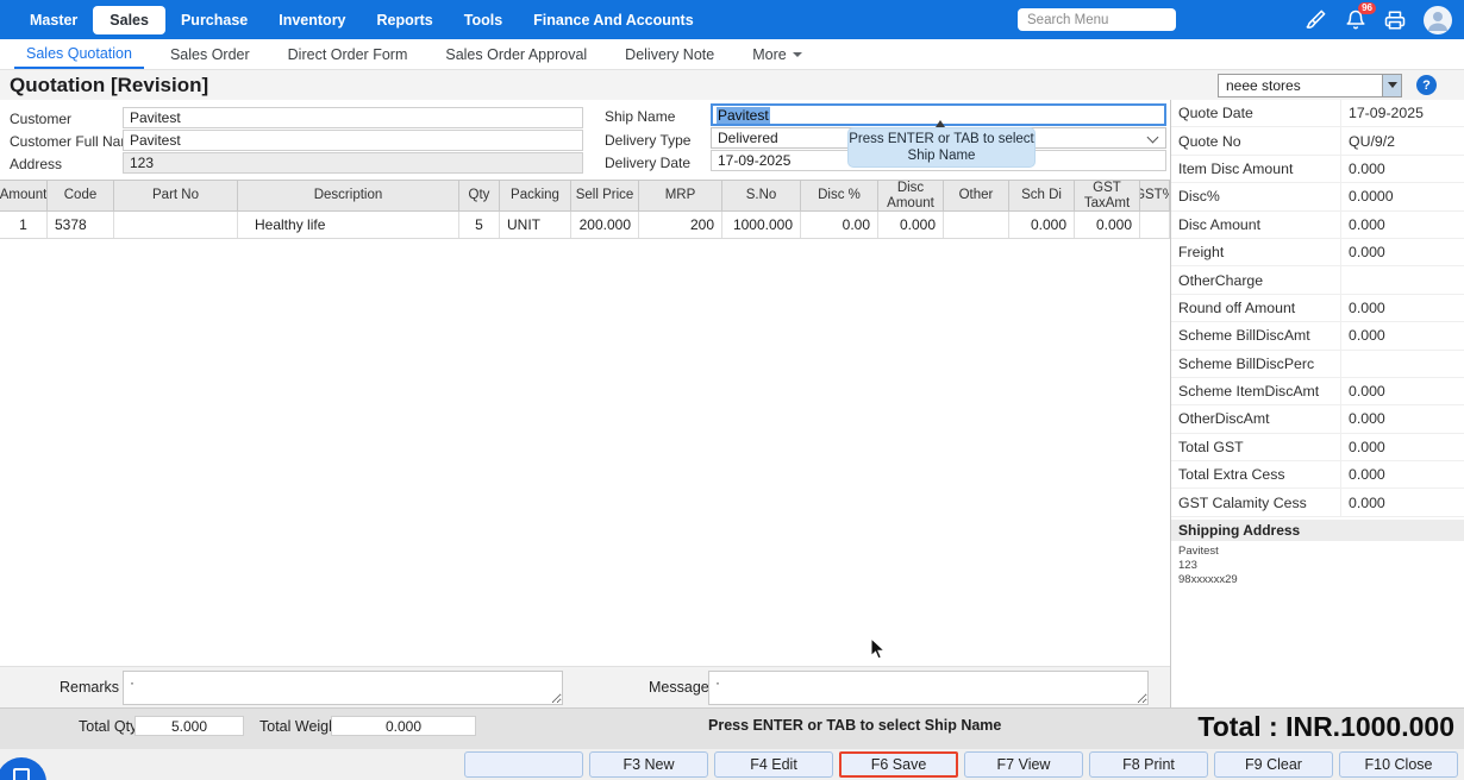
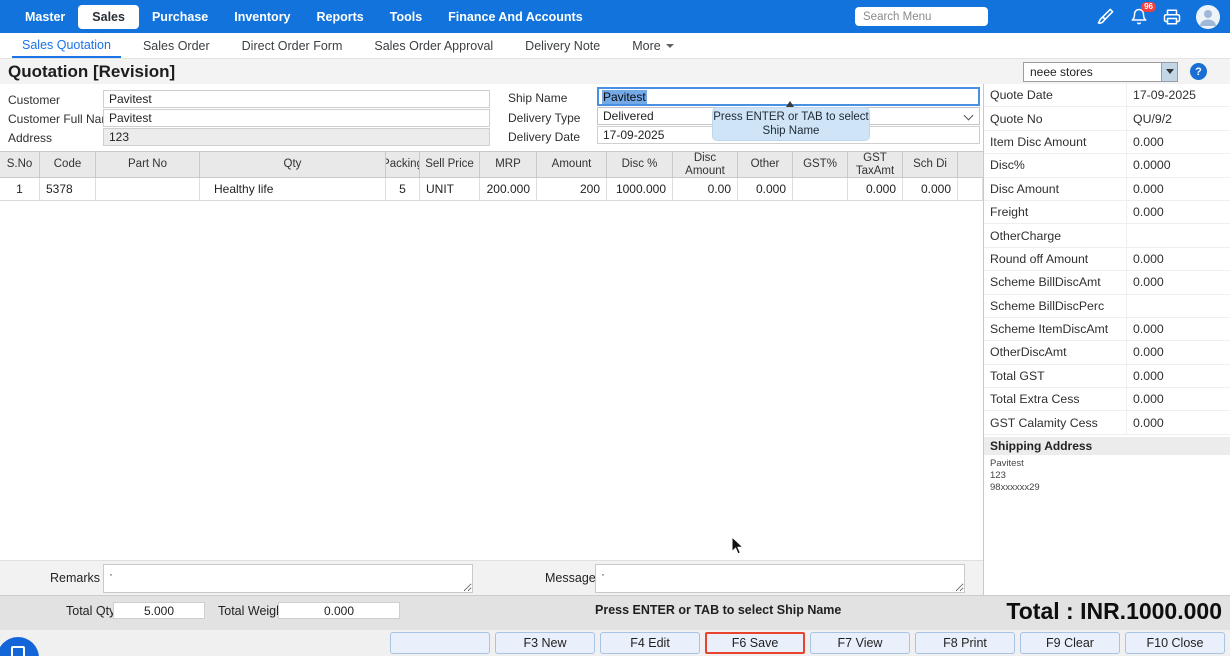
  Master
  Sales
  Purchase
  Inventory
  Reports
  Tools
  Finance And Accounts
  Search Menu
  96
  Sales Quotation
  Sales Order
  Direct Order Form
  Sales Order Approval
  Delivery Note
  More
  Quotation [Revision]
  neee stores
  ?
  Customer
  Pavitest
  Customer Full Na
  Pavitest
  Address
  123
  Ship Name
  Pavitest
  Delivery Type
  Delivered
  Delivery Date
  17-09-2025
  Press ENTER or TAB to select
  Ship Name
- Amount
+ S.No
  Code
  Part No
- Description
  Qty
  Packing
  Sell Price
  MRP
- S.No
+ Amount
  Disc %
  Disc Amount
  Other
- Sch Di
+ GST%
  GST TaxAmt
- GST%
+ Sch Di
  1
  5378
  Healthy life
  5
  UNIT
  200.000
  200
  1000.000
  0.00
  0.000
  0.000
  0.000
  Quote Date
  17-09-2025
  Quote No
  QU/9/2
  Item Disc Amount
  0.000
  Disc%
  0.0000
  Disc Amount
  0.000
  Freight
  0.000
  OtherCharge
  Round off Amount
  0.000
  Scheme BillDiscAmt
  0.000
  Scheme BillDiscPerc
  Scheme ItemDiscAmt
  0.000
  OtherDiscAmt
  0.000
  Total GST
  0.000
  Total Extra Cess
  0.000
  GST Calamity Cess
  0.000
  Shipping Address
  Pavitest
  123
  98xxxxxx29
  Remarks
  ·
  Message
  ·
  Total Qt
  5.000
  Total Weig
  0.000
  Press ENTER or TAB to select Ship Name
  Total : INR.1000.000
  F3 New
  F4 Edit
  F6 Save
  F7 View
  F8 Print
  F9 Clear
  F10 Close
